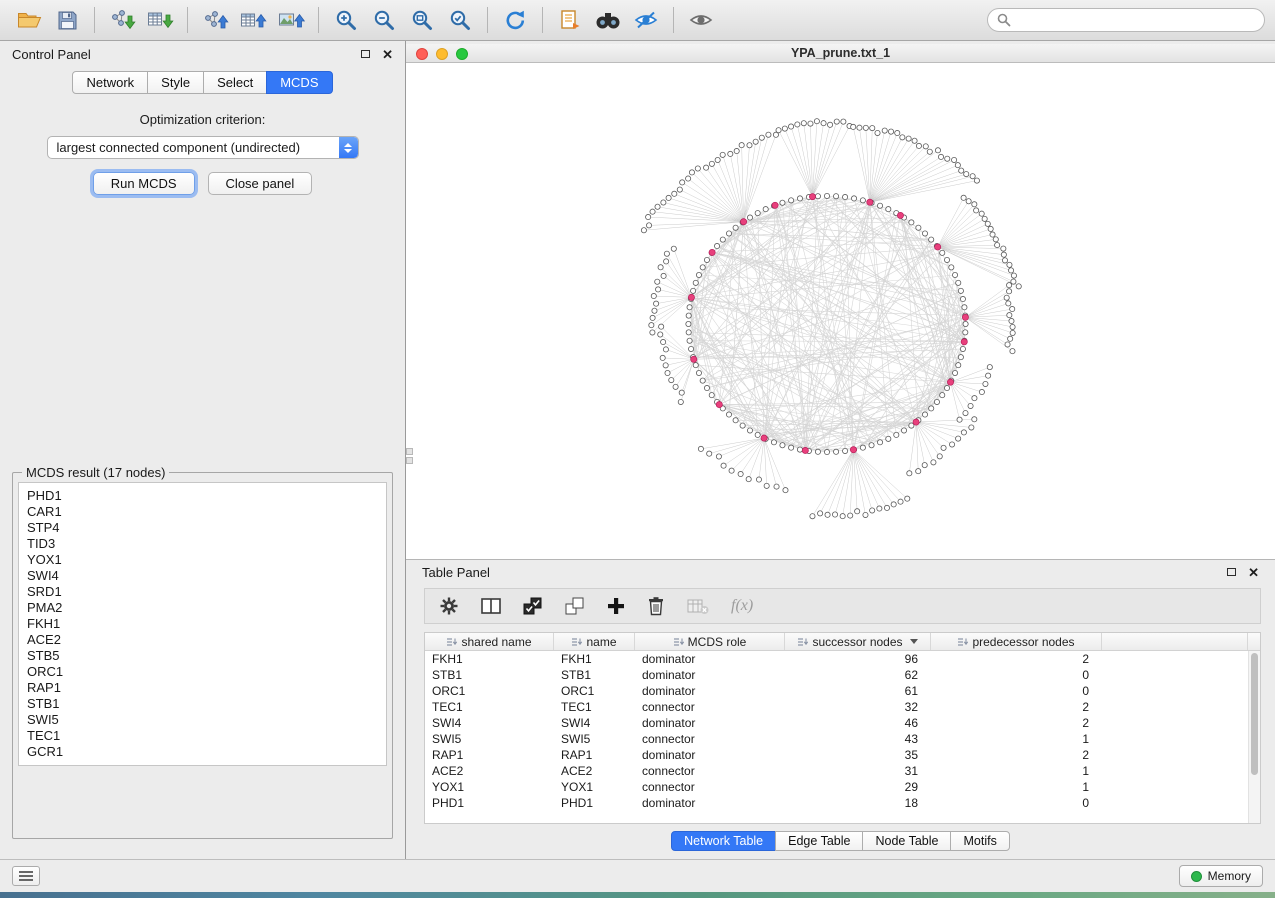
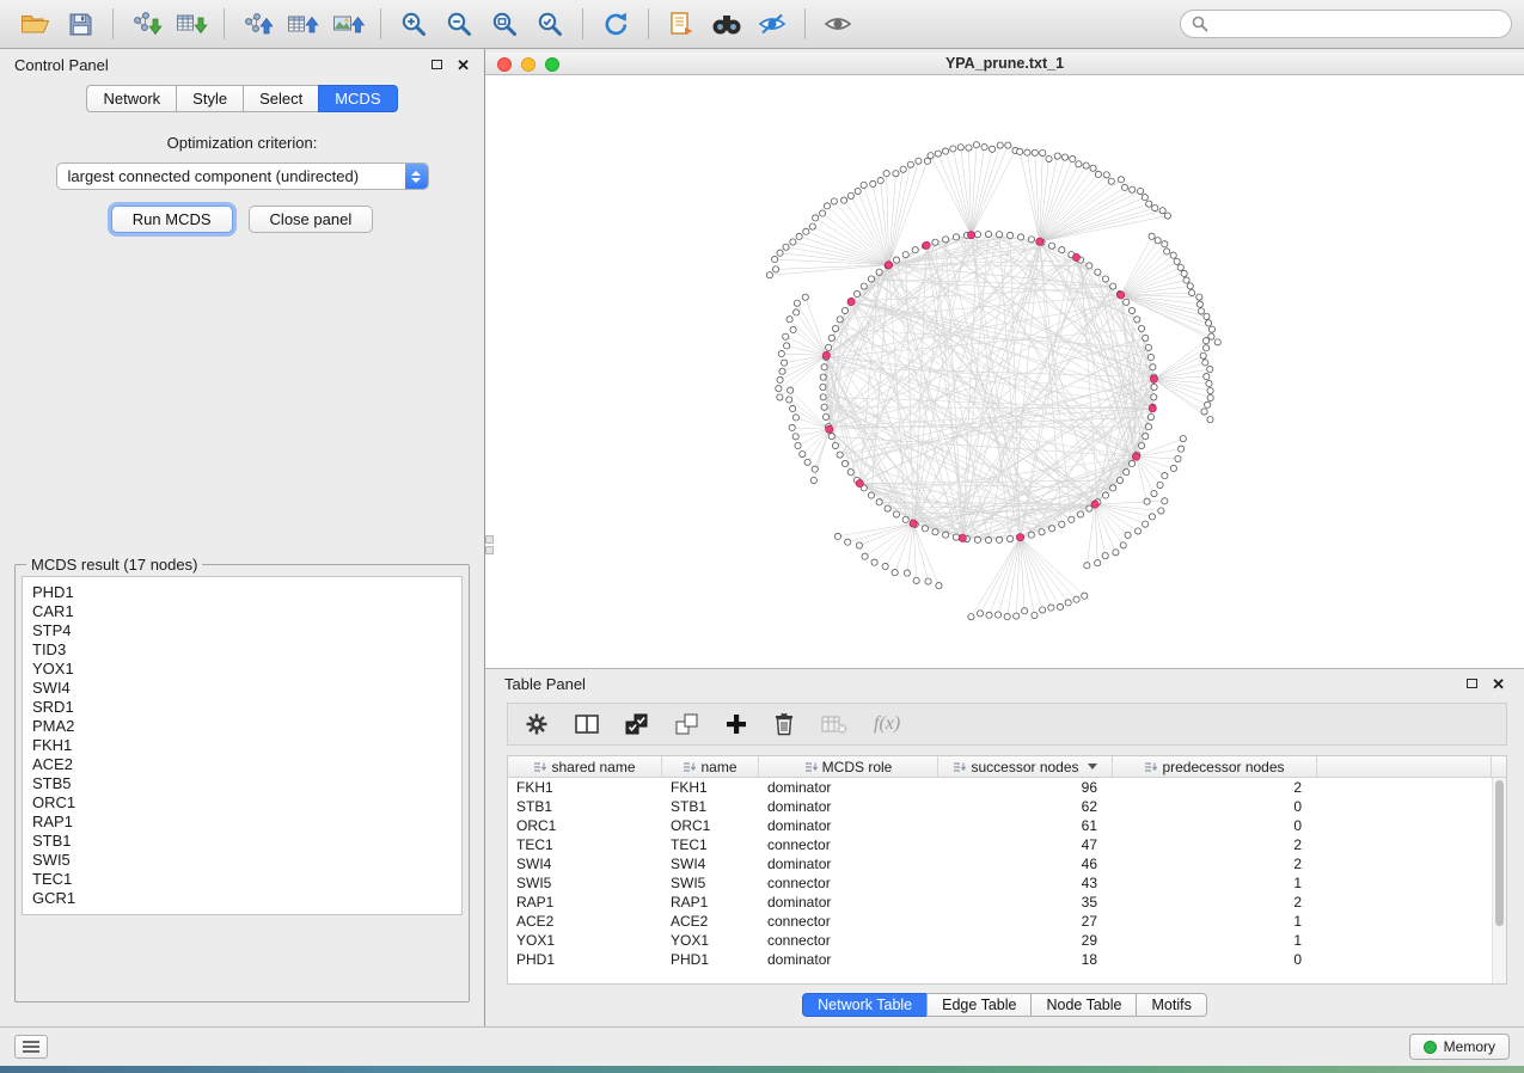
  Control Panel
  ✕
  Network
  Style
  Select
  MCDS
  Optimization criterion:
  largest connected component (undirected)
  Run MCDS
  Close panel
  MCDS result (17 nodes)
  PHD1
  CAR1
  STP4
  TID3
  YOX1
  SWI4
  SRD1
  PMA2
  FKH1
  ACE2
  STB5
  ORC1
  RAP1
  STB1
  SWI5
  TEC1
  GCR1
  YPA_prune.txt_1
  Table Panel
  ✕
  f(x)
  shared name
  name
  MCDS role
  successor nodes
  predecessor nodes
  FKH1
  FKH1
  dominator
  96
  2
  STB1
  STB1
  dominator
  62
  0
  ORC1
  ORC1
  dominator
  61
  0
  TEC1
  TEC1
  connector
- 32
+ 47
  2
  SWI4
  SWI4
  dominator
  46
  2
  SWI5
  SWI5
  connector
  43
  1
  RAP1
  RAP1
  dominator
  35
  2
  ACE2
  ACE2
  connector
- 31
+ 27
  1
  YOX1
  YOX1
  connector
  29
  1
  PHD1
  PHD1
  dominator
  18
  0
  Network Table
  Edge Table
  Node Table
  Motifs
  Memory
